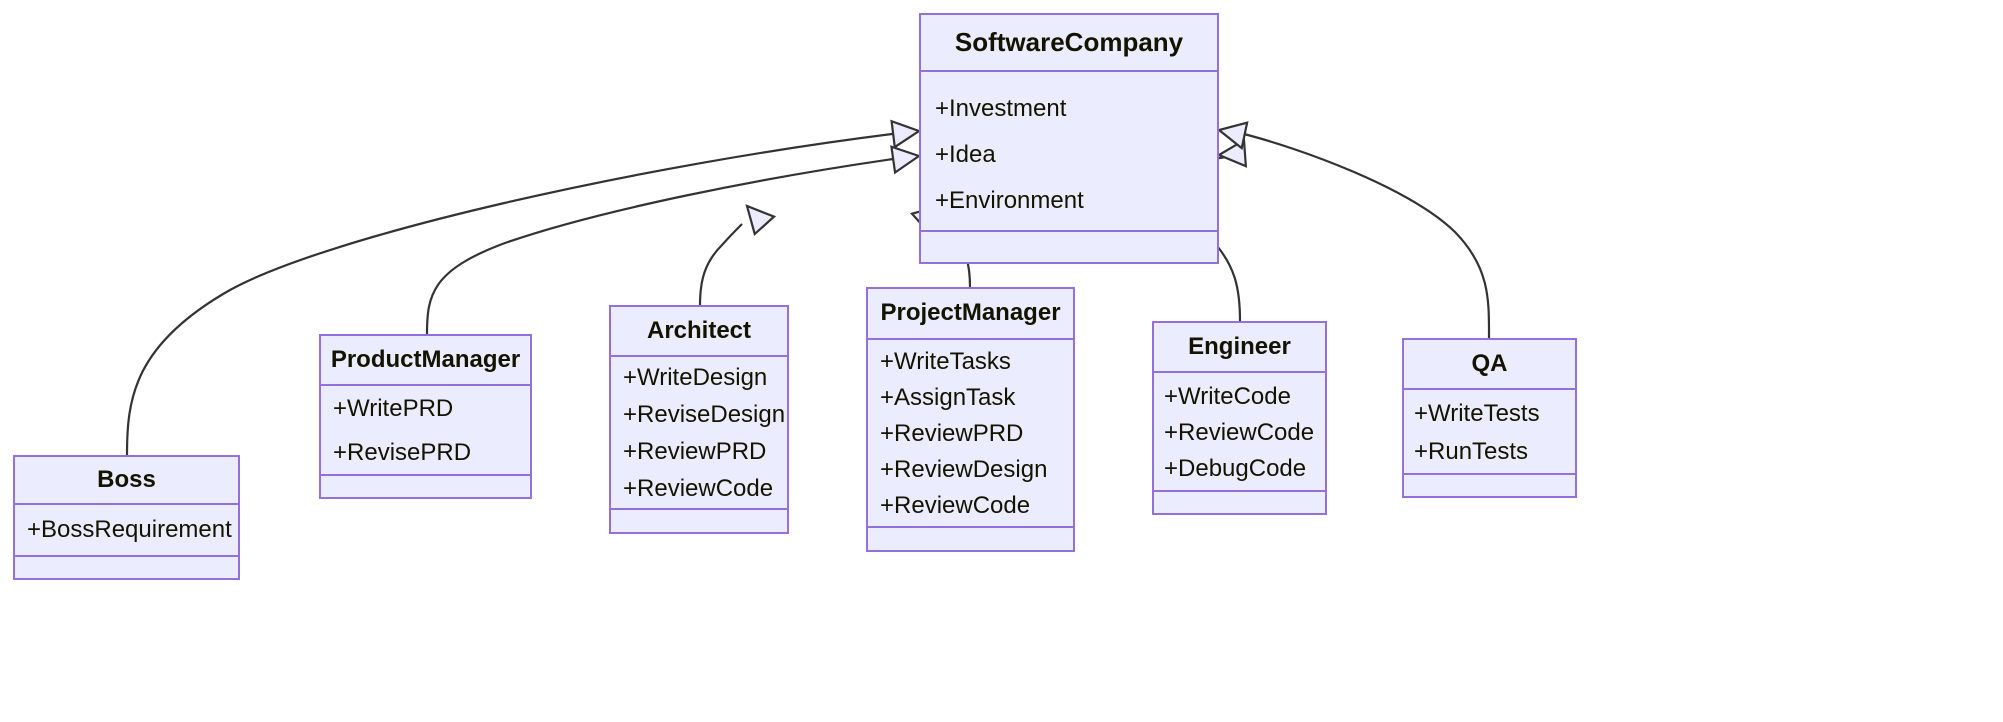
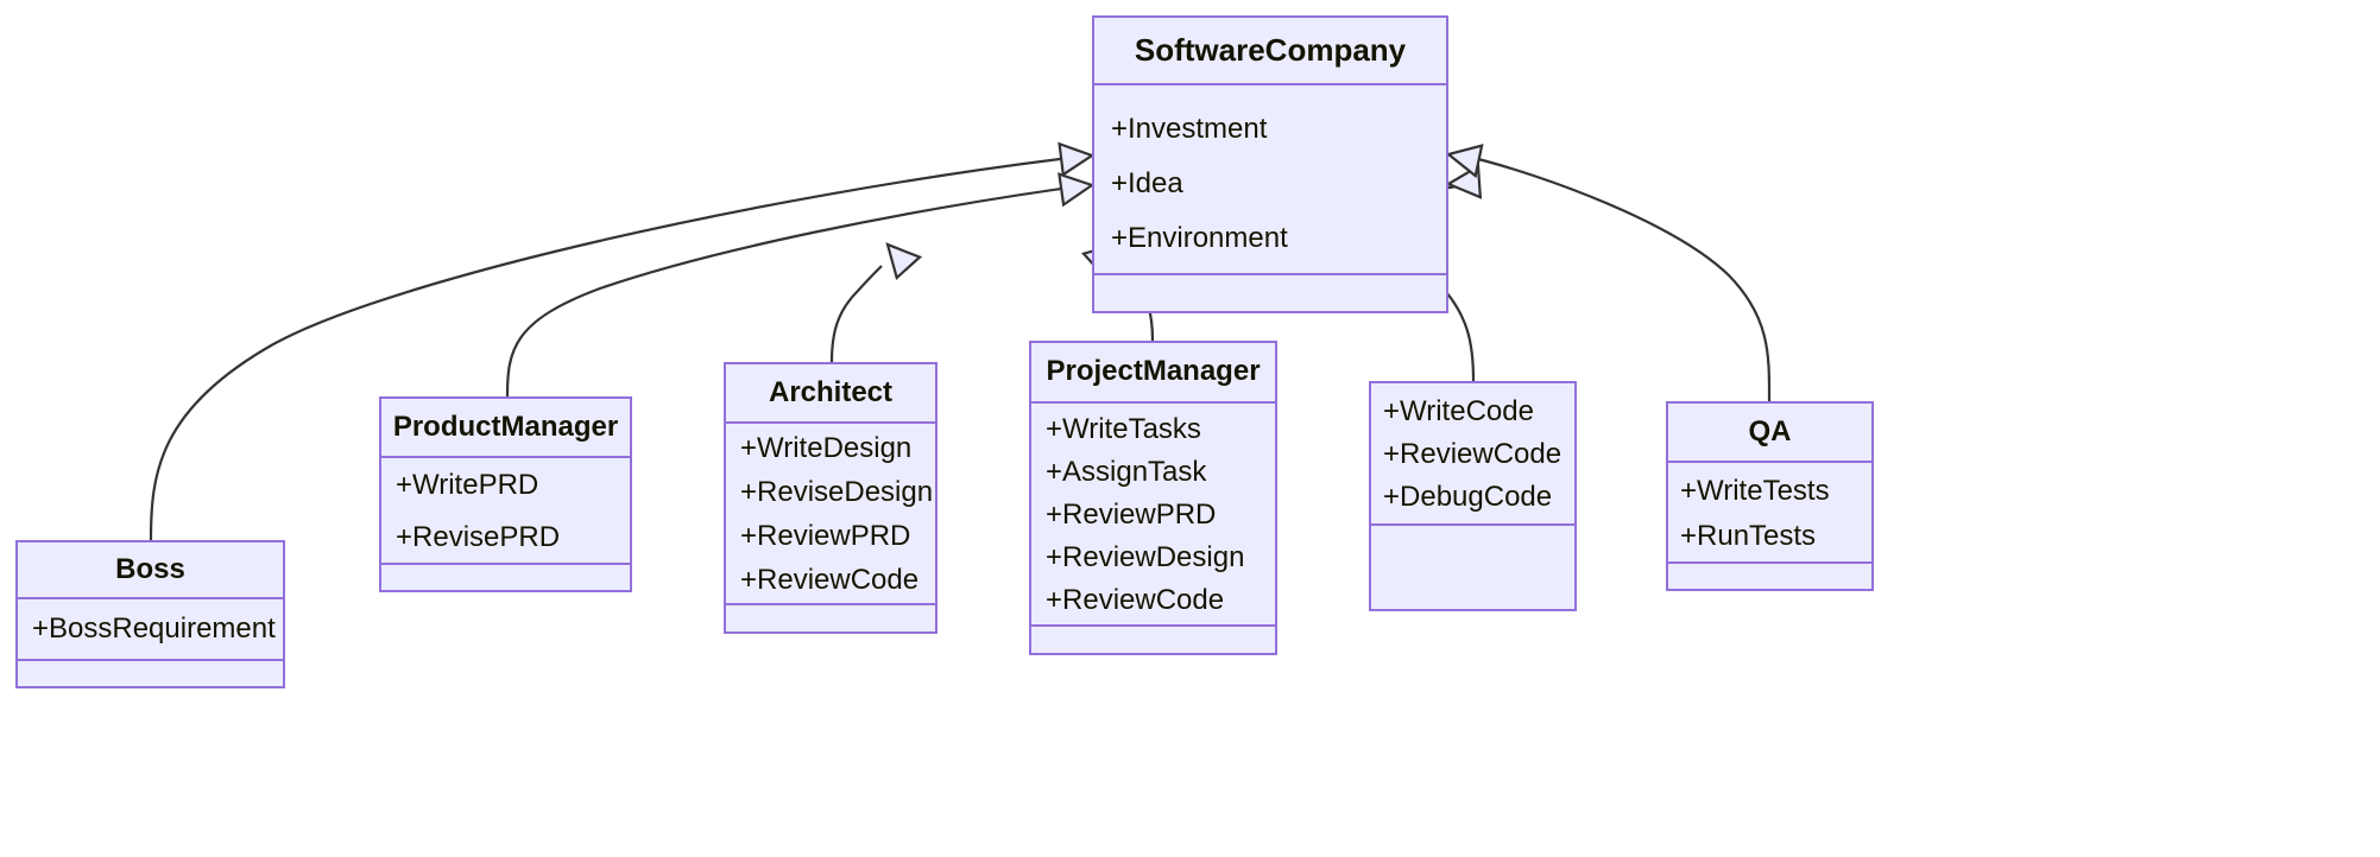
  SoftwareCompany
  +Investment
  +Idea
  +Environment
  Boss
  +BossRequirement
  ProductManager
  +WritePRD
  +RevisePRD
  Architect
  +WriteDesign
  +ReviseDesign
  +ReviewPRD
  +ReviewCode
  ProjectManager
  +WriteTasks
  +AssignTask
  +ReviewPRD
  +ReviewDesign
  +ReviewCode
- Engineer
  +WriteCode
  +ReviewCode
  +DebugCode
  QA
  +WriteTests
  +RunTests
